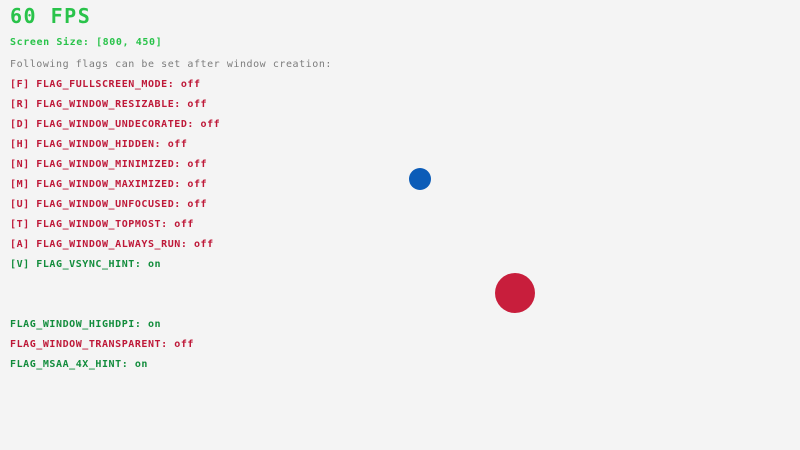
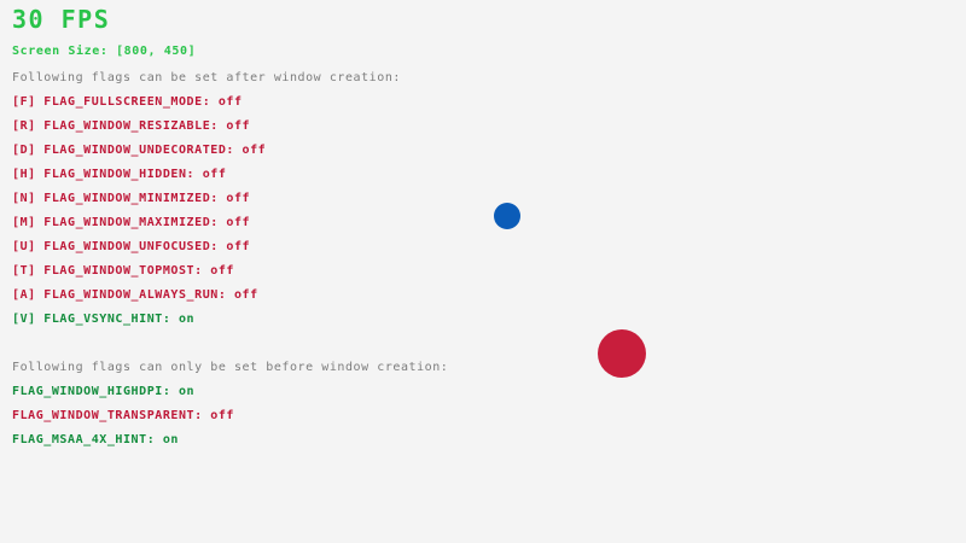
- 60 FPS
+ 30 FPS
  Screen Size: [800, 450]
  Following flags can be set after window creation:
  [F] FLAG_FULLSCREEN_MODE: off
  [R] FLAG_WINDOW_RESIZABLE: off
  [D] FLAG_WINDOW_UNDECORATED: off
  [H] FLAG_WINDOW_HIDDEN: off
  [N] FLAG_WINDOW_MINIMIZED: off
  [M] FLAG_WINDOW_MAXIMIZED: off
  [U] FLAG_WINDOW_UNFOCUSED: off
  [T] FLAG_WINDOW_TOPMOST: off
  [A] FLAG_WINDOW_ALWAYS_RUN: off
  [V] FLAG_VSYNC_HINT: on
+ Following flags can only be set before window creation:
  FLAG_WINDOW_HIGHDPI: on
  FLAG_WINDOW_TRANSPARENT: off
  FLAG_MSAA_4X_HINT: on
